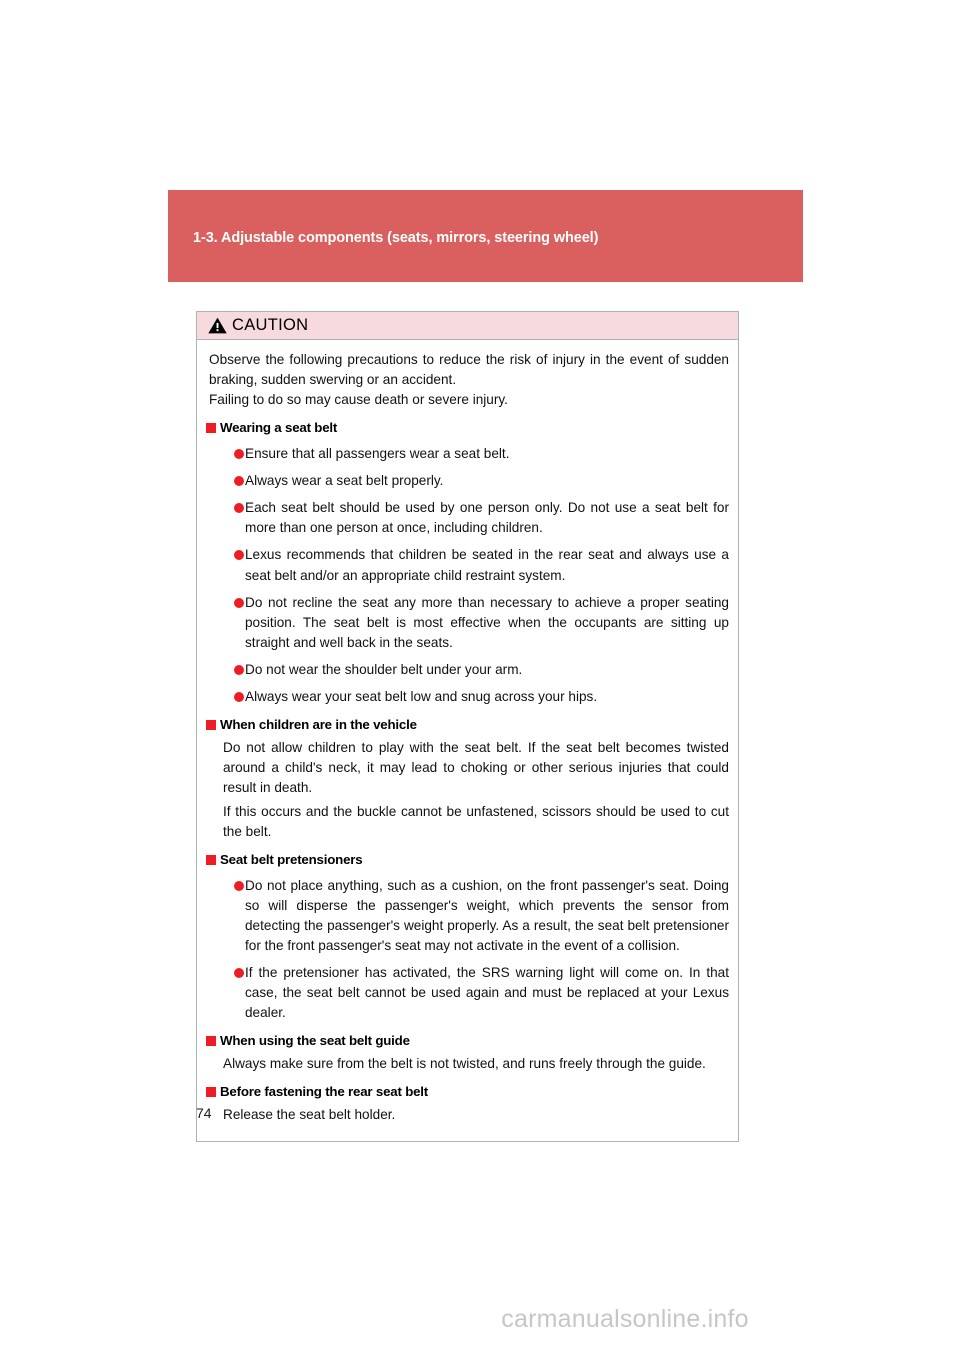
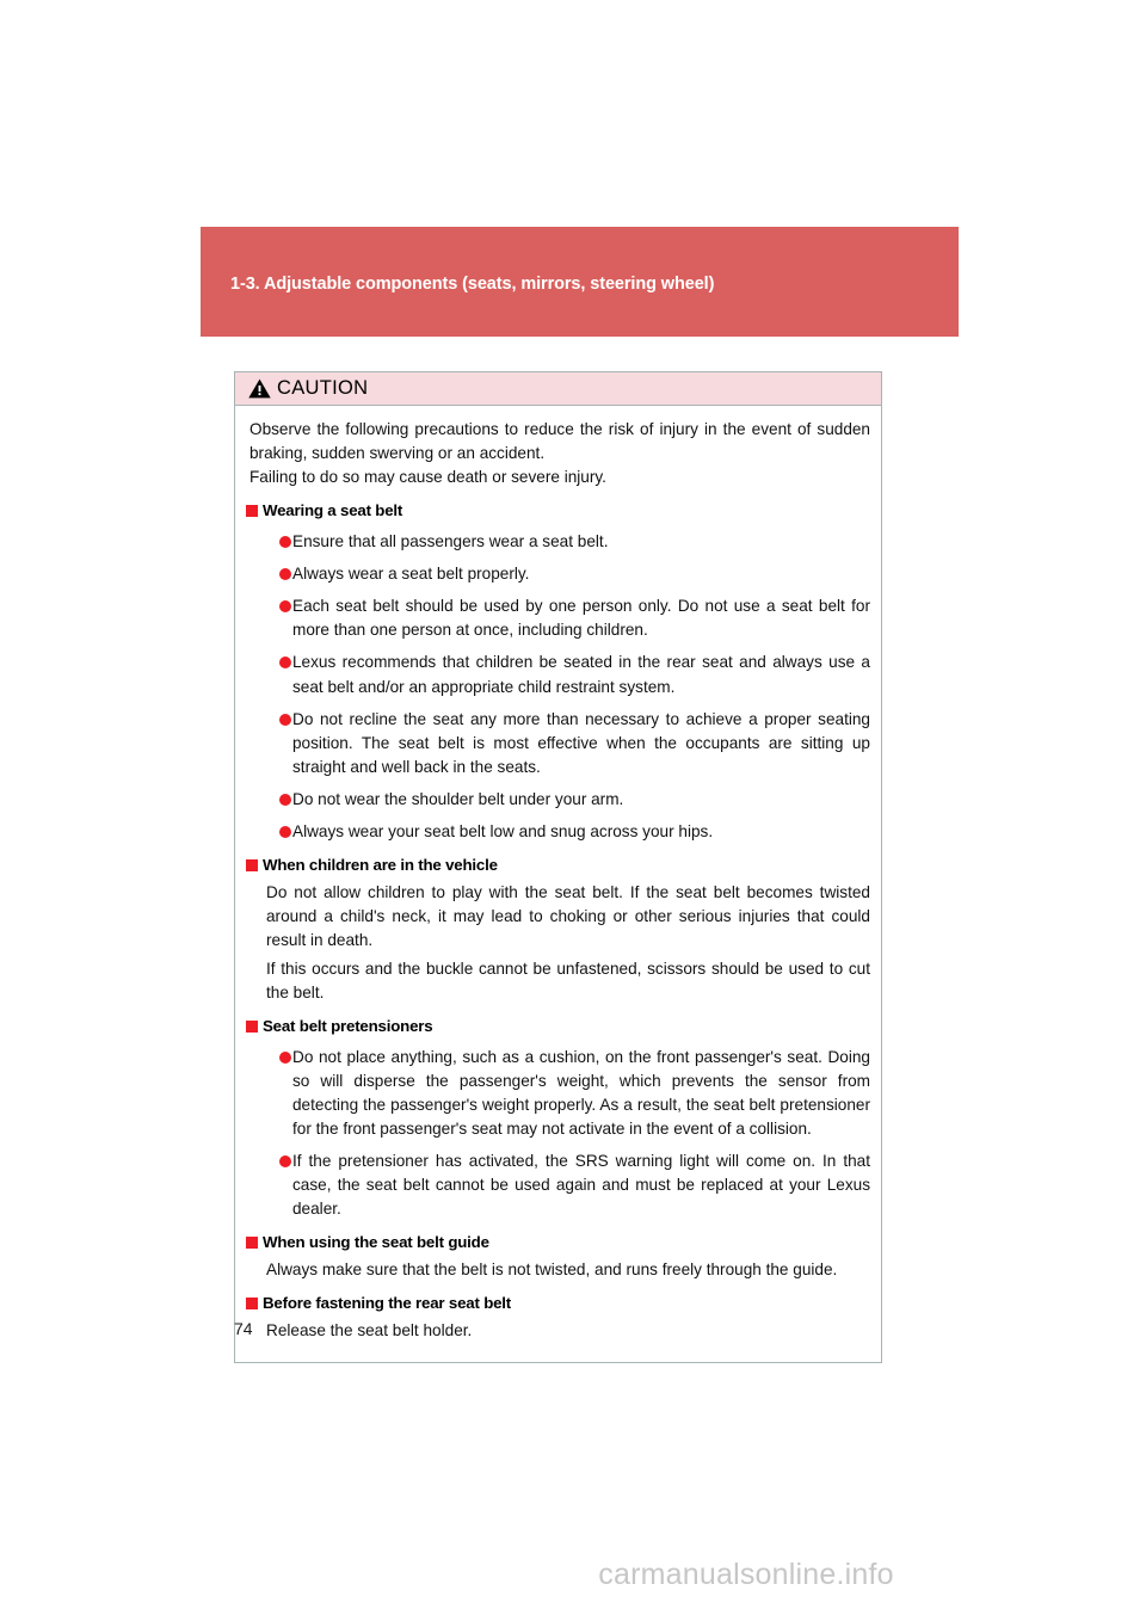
  1-3. Adjustable components (seats, mirrors, steering wheel)
  CAUTION
  Observe the following precautions to reduce the risk of injury in the event of sudden braking, sudden swerving or an accident.
  Failing to do so may cause death or severe injury.
  Wearing a seat belt
  Ensure that all passengers wear a seat belt.
  Always wear a seat belt properly.
  Each seat belt should be used by one person only. Do not use a seat belt for more than one person at once, including children.
  Lexus recommends that children be seated in the rear seat and always use a seat belt and/or an appropriate child restraint system.
  Do not recline the seat any more than necessary to achieve a proper seating position. The seat belt is most effective when the occupants are sitting up straight and well back in the seats.
  Do not wear the shoulder belt under your arm.
  Always wear your seat belt low and snug across your hips.
  When children are in the vehicle
  Do not allow children to play with the seat belt. If the seat belt becomes twisted around a child's neck, it may lead to choking or other serious injuries that could result in death.
  If this occurs and the buckle cannot be unfastened, scissors should be used to cut the belt.
  Seat belt pretensioners
  Do not place anything, such as a cushion, on the front passenger's seat. Doing so will disperse the passenger's weight, which prevents the sensor from detecting the passenger's weight properly. As a result, the seat belt pretensioner for the front passenger's seat may not activate in the event of a collision.
  If the pretensioner has activated, the SRS warning light will come on. In that case, the seat belt cannot be used again and must be replaced at your Lexus dealer.
  When using the seat belt guide
- Always make sure from the belt is not twisted, and runs freely through the guide.
+ Always make sure that the belt is not twisted, and runs freely through the guide.
  Before fastening the rear seat belt
  Release the seat belt holder.
  74
  carmanualsonline.info
